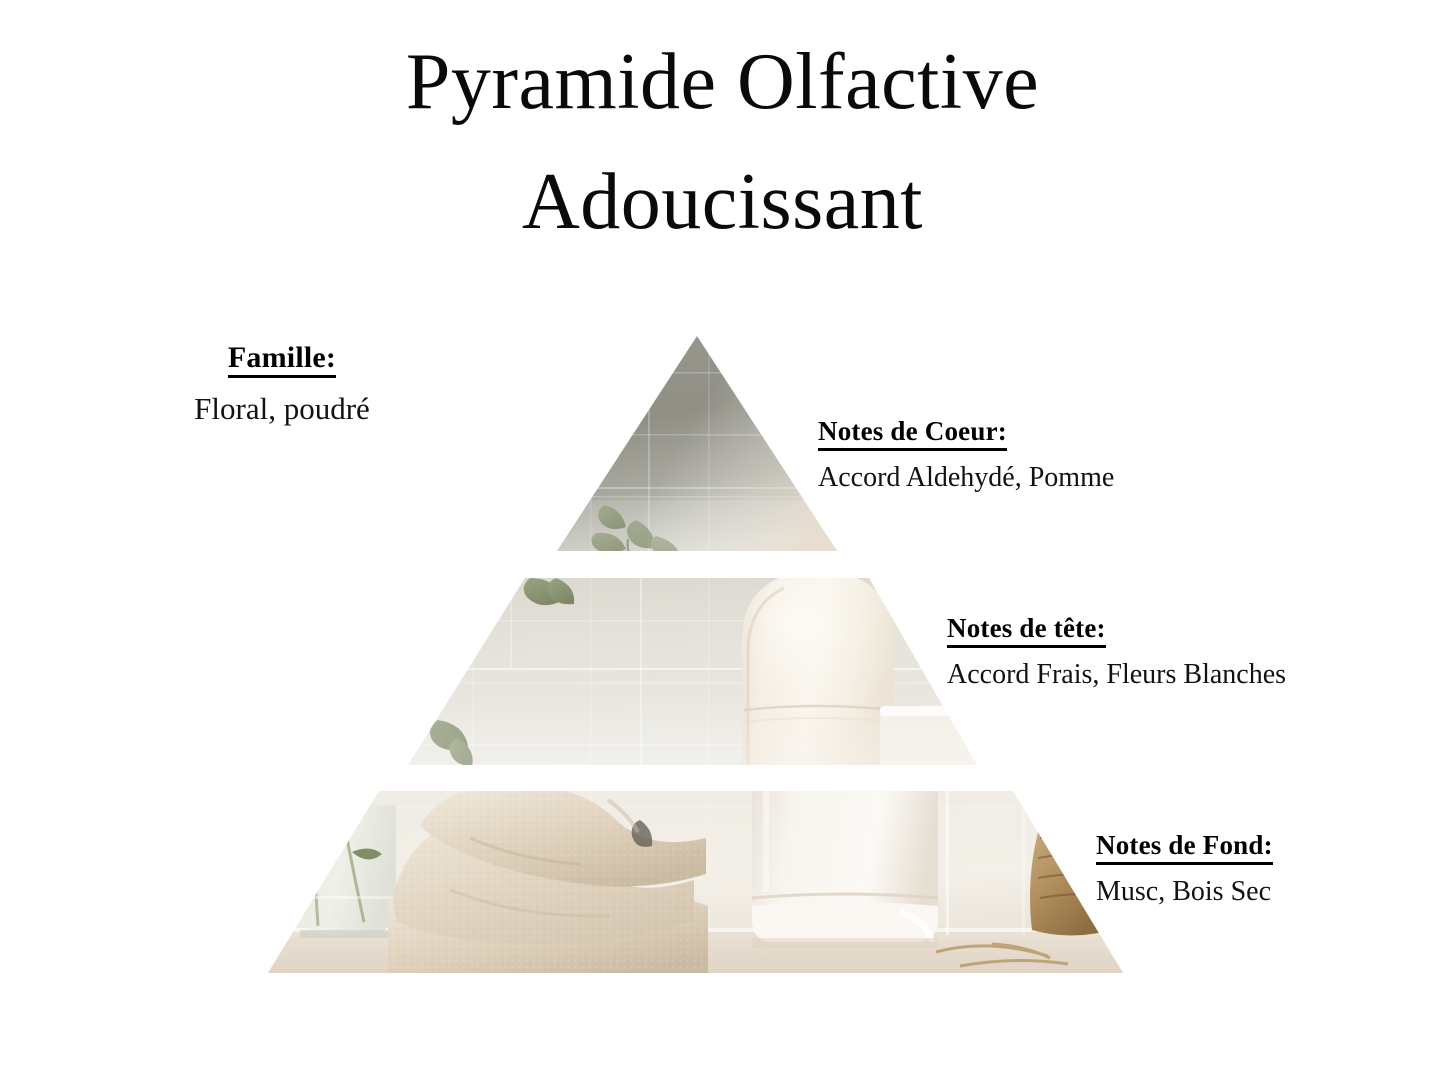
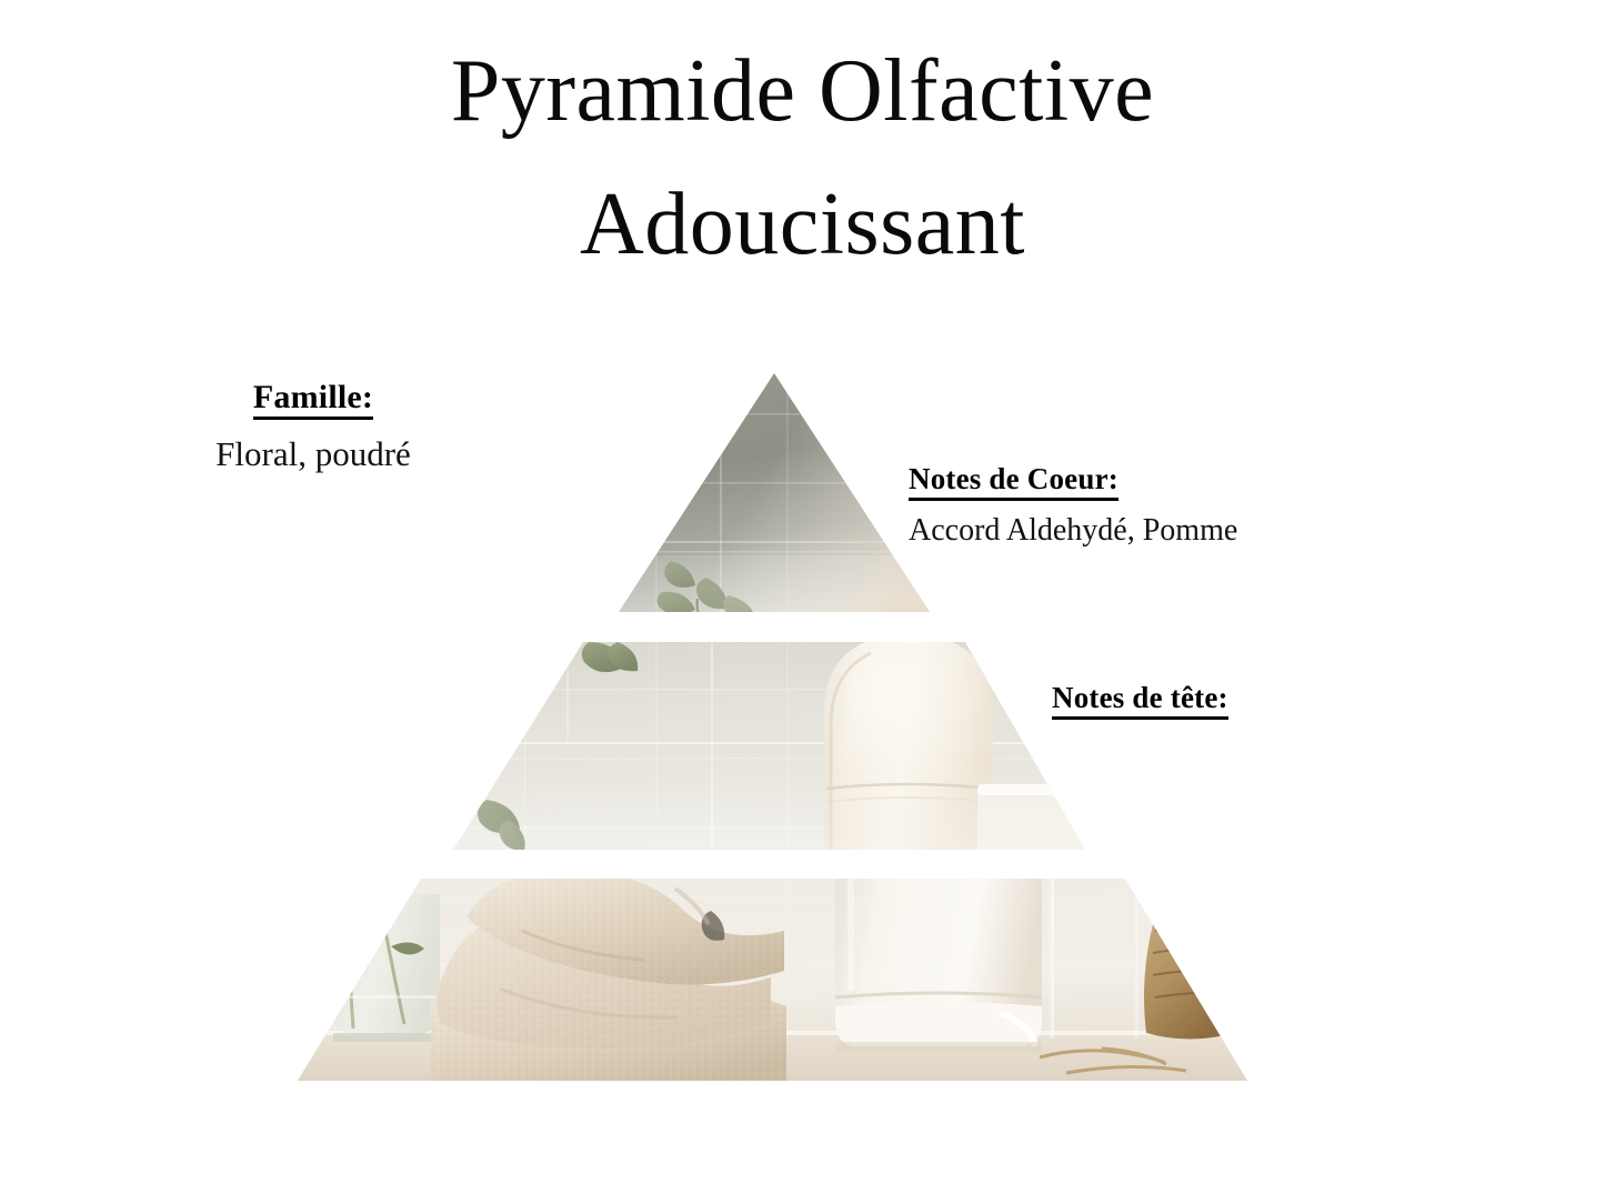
  Pyramide Olfactive
  Adoucissant
  Famille:
  Floral, poudré
  Notes de Coeur:
  Accord Aldehydé, Pomme
  Notes de tête:
- Accord Frais, Fleurs Blanches
- Notes de Fond:
- Musc, Bois Sec
